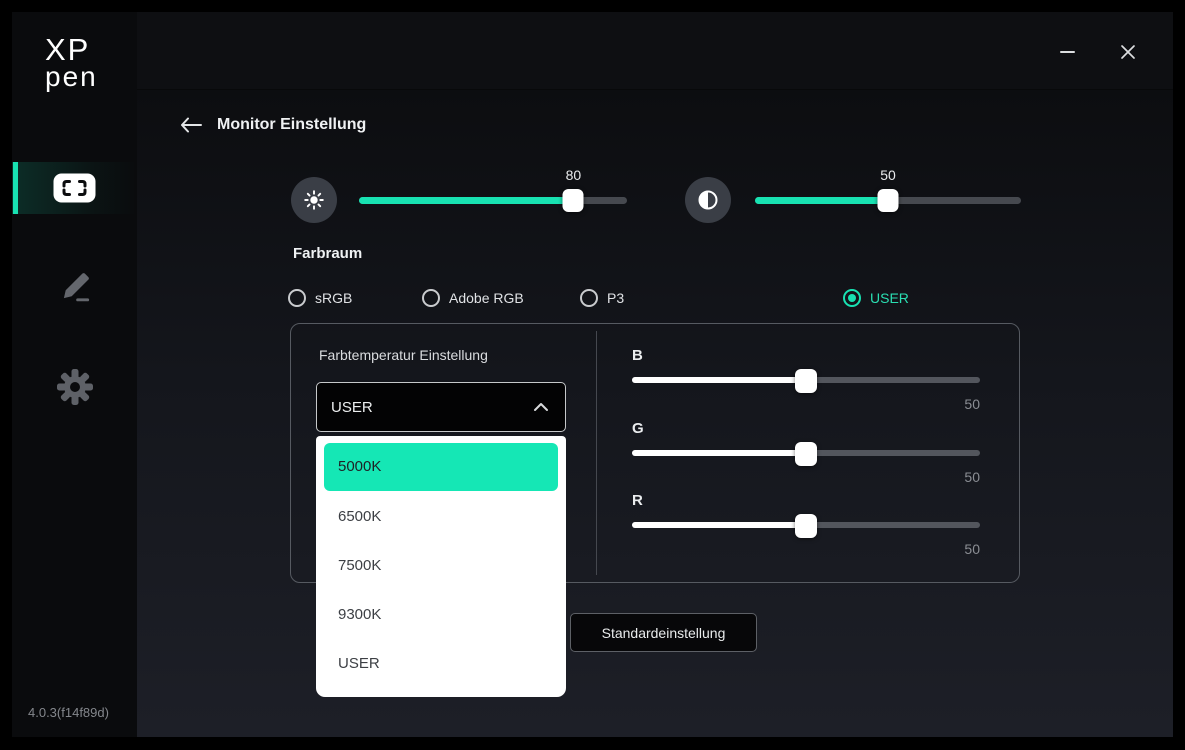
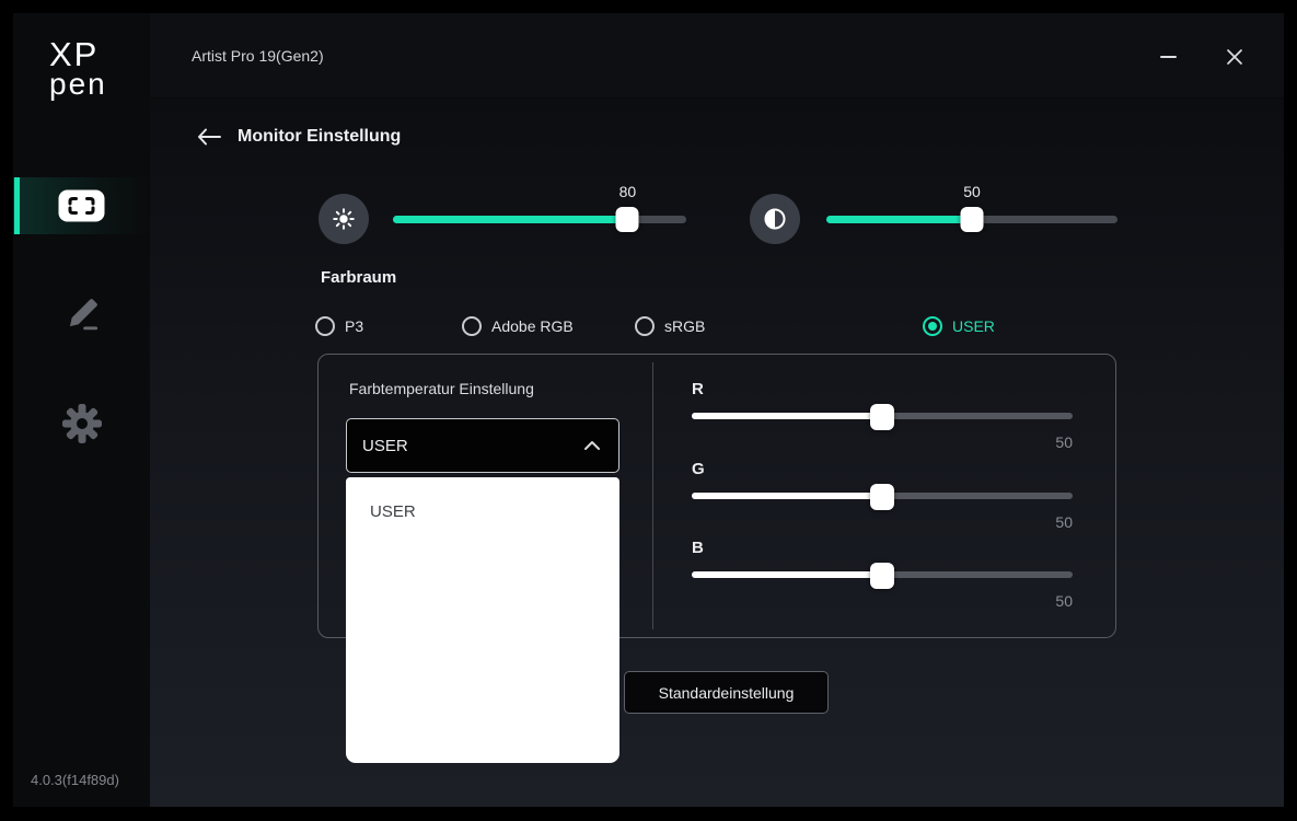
+ Artist Pro 19(Gen2)
  XP
  pen
  4.0.3(f14f89d)
  Monitor Einstellung
  80
  50
  Farbraum
- sRGB
+ P3
  Adobe RGB
- P3
+ sRGB
  USER
  Farbtemperatur Einstellung
  USER
- 5000K
- 6500K
- 7500K
- 9300K
  USER
- B
+ R
  50
  G
  50
- R
+ B
  50
  Standardeinstellung
